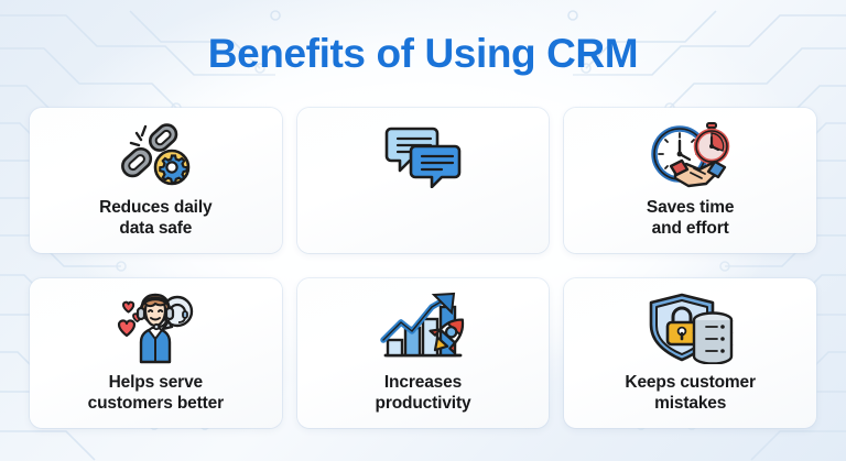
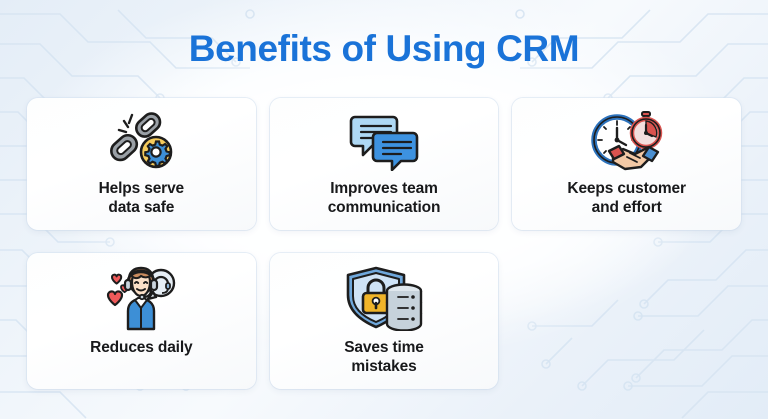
  Benefits of Using CRM
- Reduces daily
+ Helps serve
  data safe
+ Improves team
+ communication
- Saves time
+ Keeps customer
  and effort
- Helps serve
+ Reduces daily
- customers better
- Increases
- productivity
- Keeps customer
+ Saves time
  mistakes
